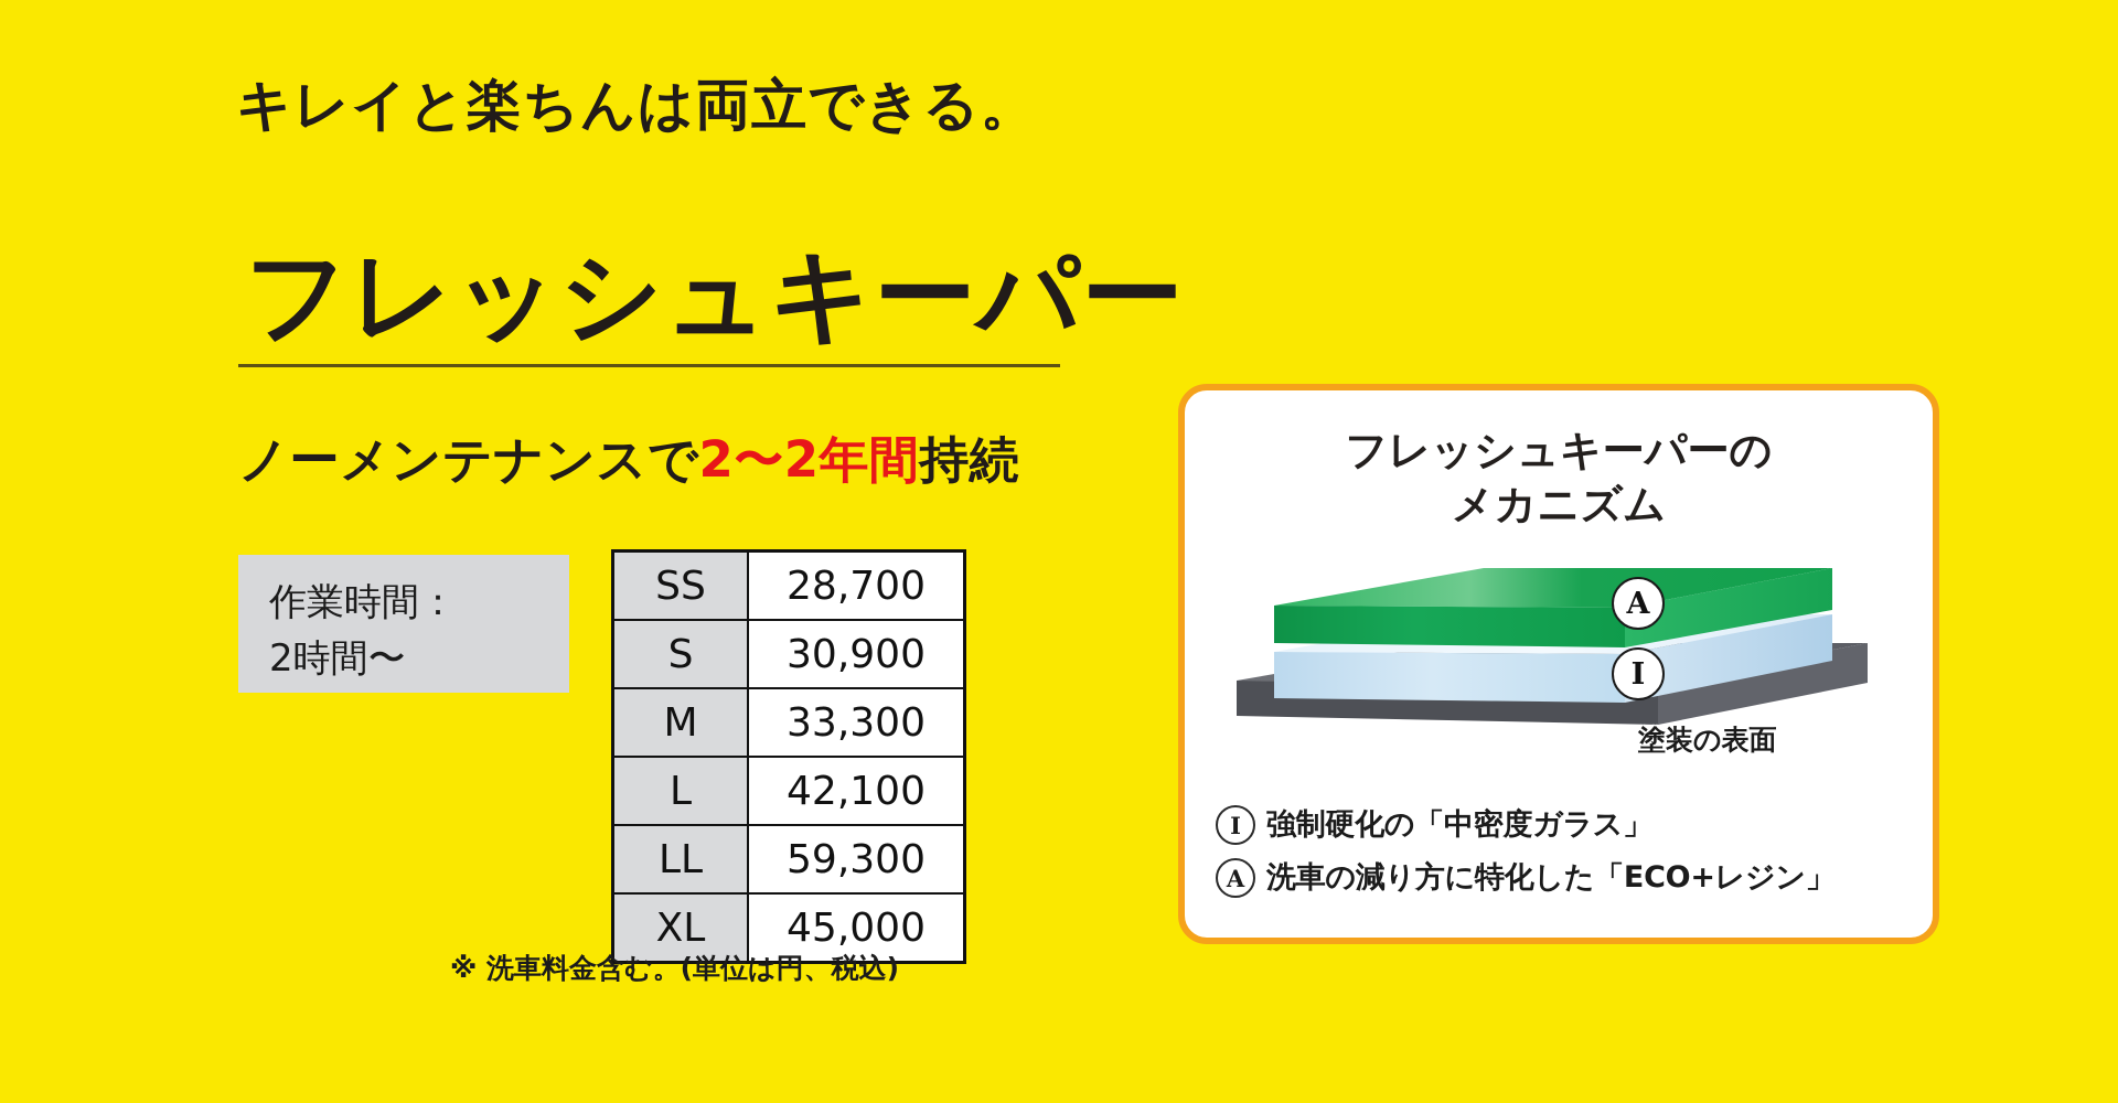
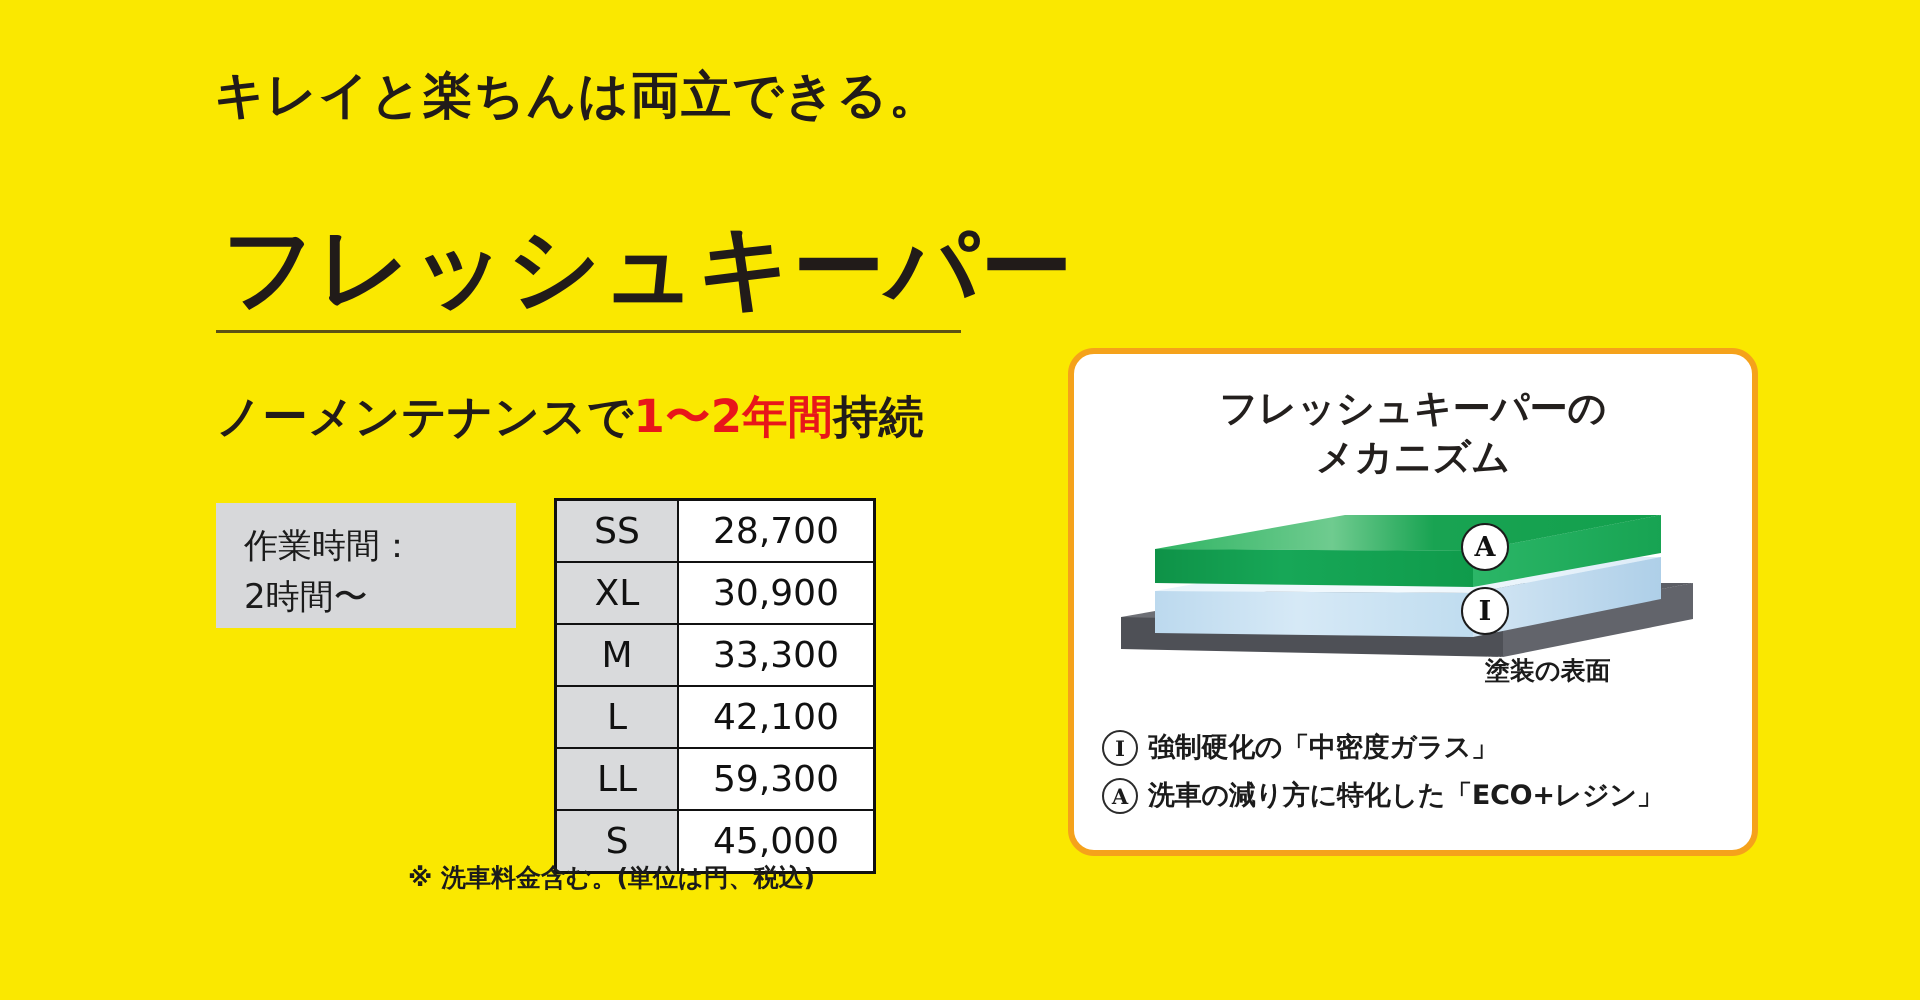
  キレイと楽ちんは両立できる。
  フレッシュキーパー
- ノーメンテナンスで2〜2年間持続
+ ノーメンテナンスで1〜2年間持続
  作業時間：
  2時間〜
  SS	28,700
- S	30,900
+ XL	30,900
  M	33,300
  L	42,100
  LL	59,300
- XL	45,000
+ S	45,000
  ※ 洗車料金含む。(単位は円、税込)
  フレッシュキーパーの
  メカニズム
  A
  I
  塗装の表面
  I
  強制硬化の「中密度ガラス」
  A
  洗車の減り方に特化した「ECO+レジン」
